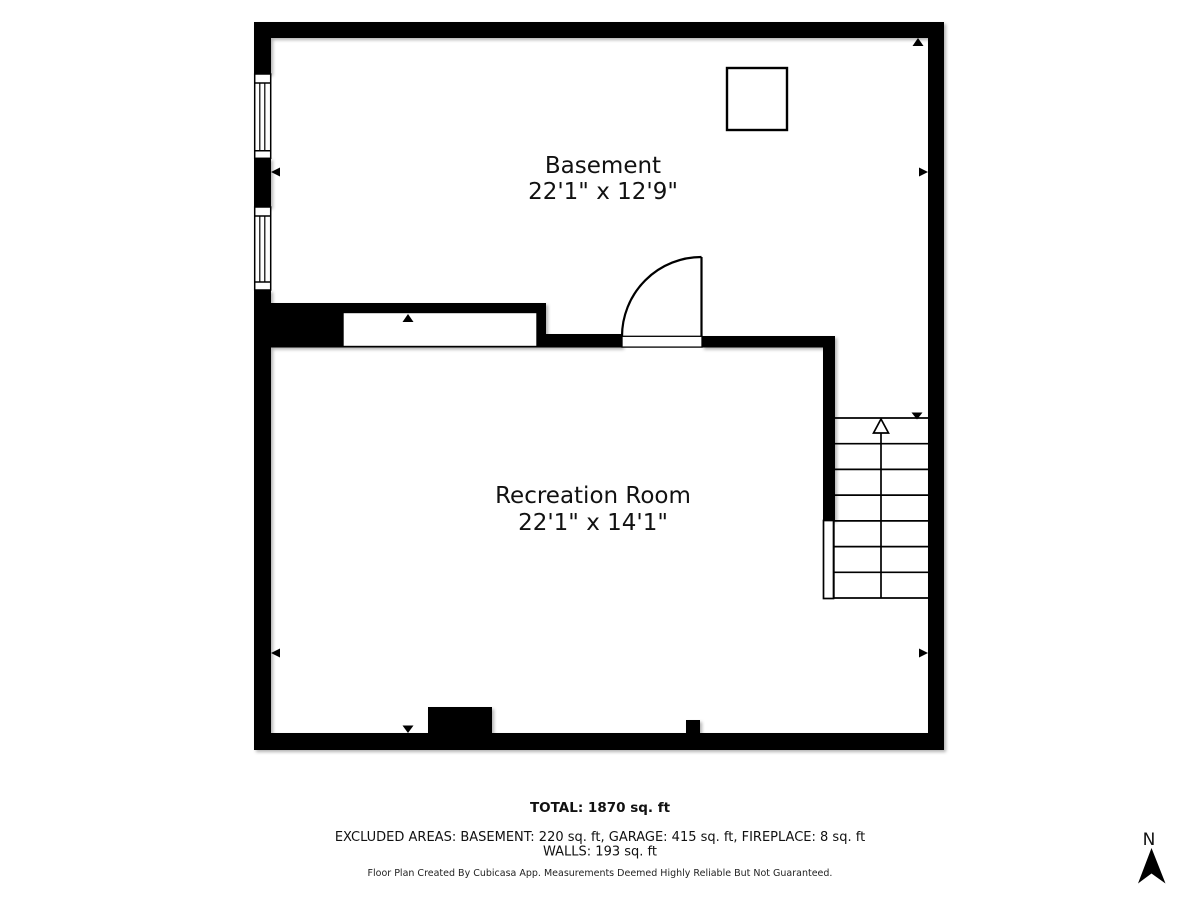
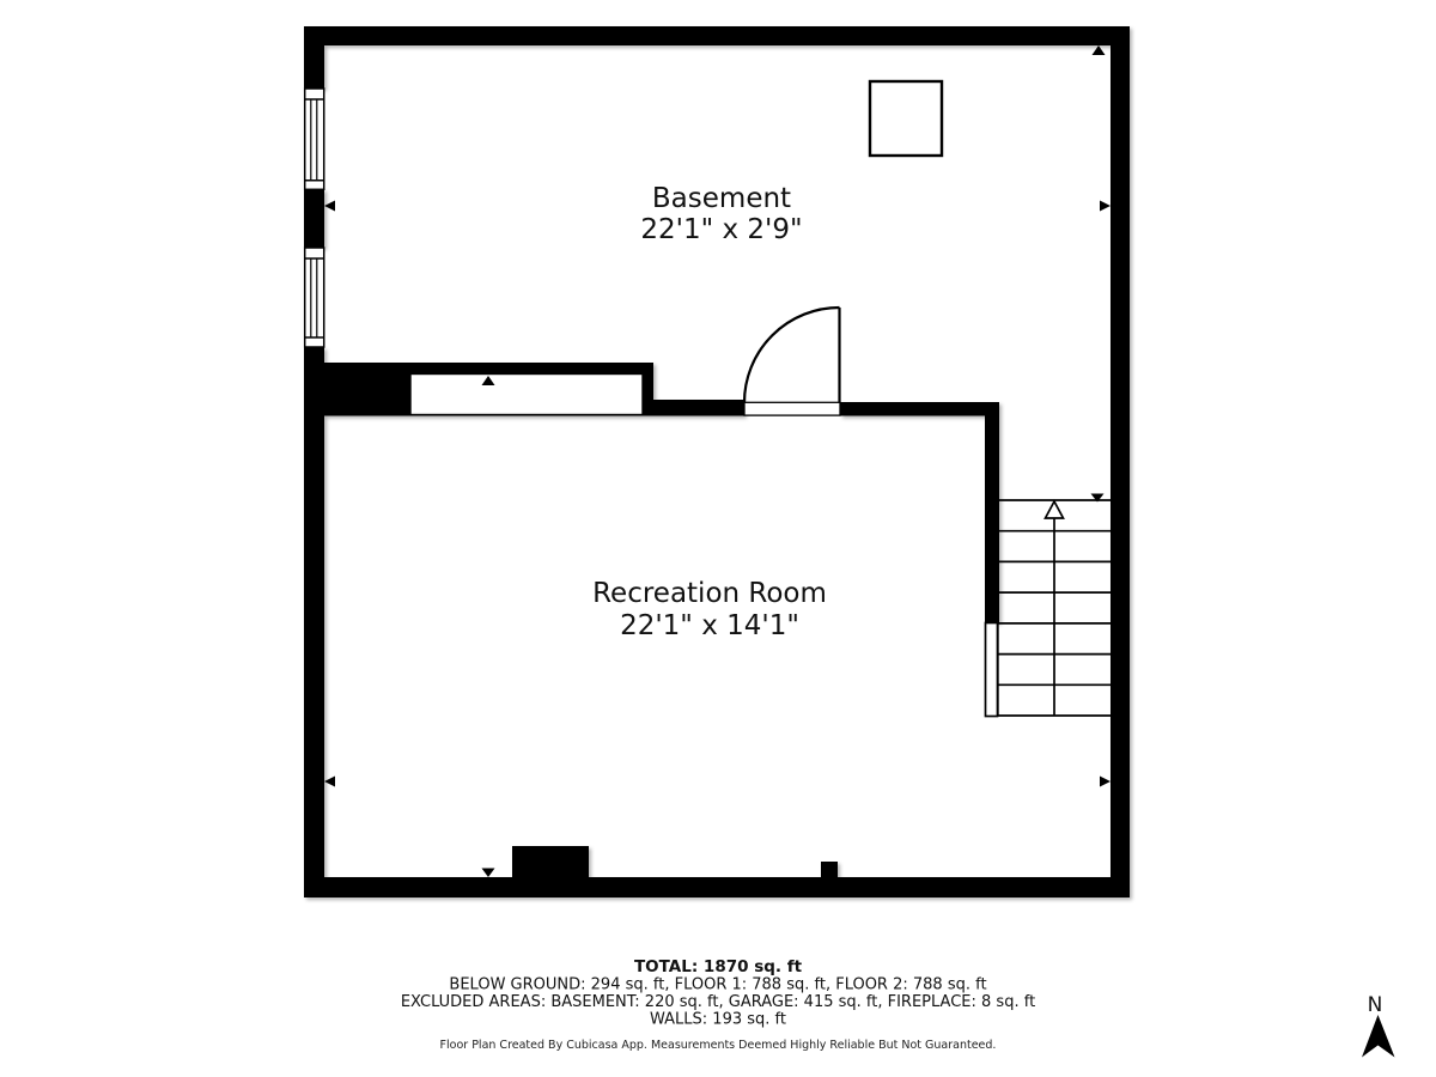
  Basement
- 22'1" x 12'9"
+ 22'1" x 2'9"
  Recreation Room
  22'1" x 14'1"
  TOTAL: 1870 sq. ft
+ BELOW GROUND: 294 sq. ft, FLOOR 1: 788 sq. ft, FLOOR 2: 788 sq. ft
  EXCLUDED AREAS: BASEMENT: 220 sq. ft, GARAGE: 415 sq. ft, FIREPLACE: 8 sq. ft
  WALLS: 193 sq. ft
  Floor Plan Created By Cubicasa App. Measurements Deemed Highly Reliable But Not Guaranteed.
  N
